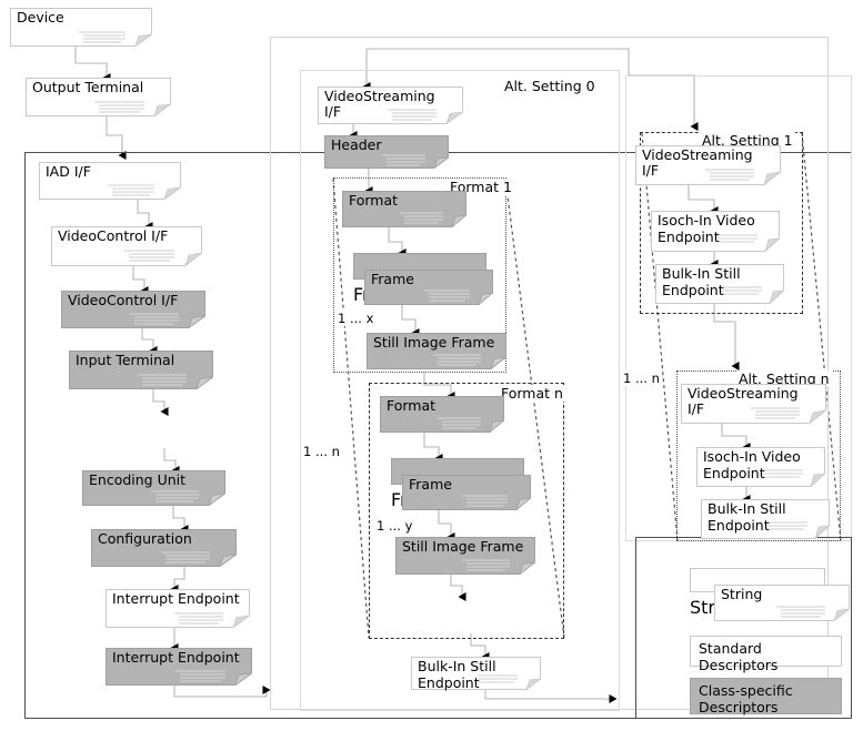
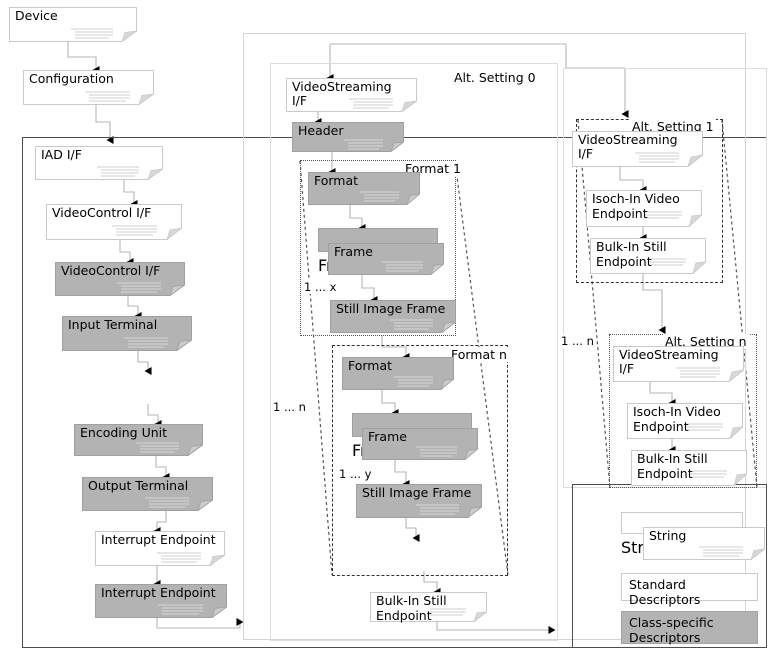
  Alt. Setting 0
  Format 1
  1 ... x
  Format n
  1 ... y
  1 ... n
  Alt. Setting 1
  Alt. Setting n
  1 ... n
  Device
- Output Terminal
+ Configuration
  IAD I/F
  VideoControl I/F
  VideoControl I/F
  Input Terminal
  Encoding Unit
- Configuration
+ Output Terminal
  Interrupt Endpoint
  Interrupt Endpoint
  VideoStreaming I/F
  Header
  Format
  Frame
  Still Image Frame
  Format
  Frame
  Still Image Frame
  Bulk-In Still
  Endpoint
  VideoStreaming I/F
  Isoch-In Video
  Endpoint
  Bulk-In Still
  Endpoint
  VideoStreaming I/F
  Isoch-In Video
  Endpoint
  Bulk-In Still
  Endpoint
  String
  Standard Descriptors
  Class-specific
  Descriptors
